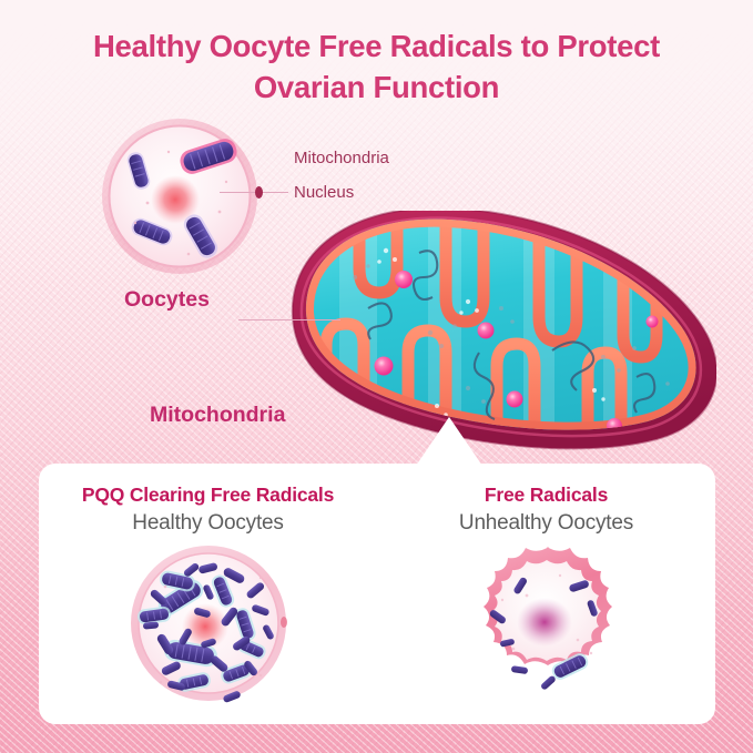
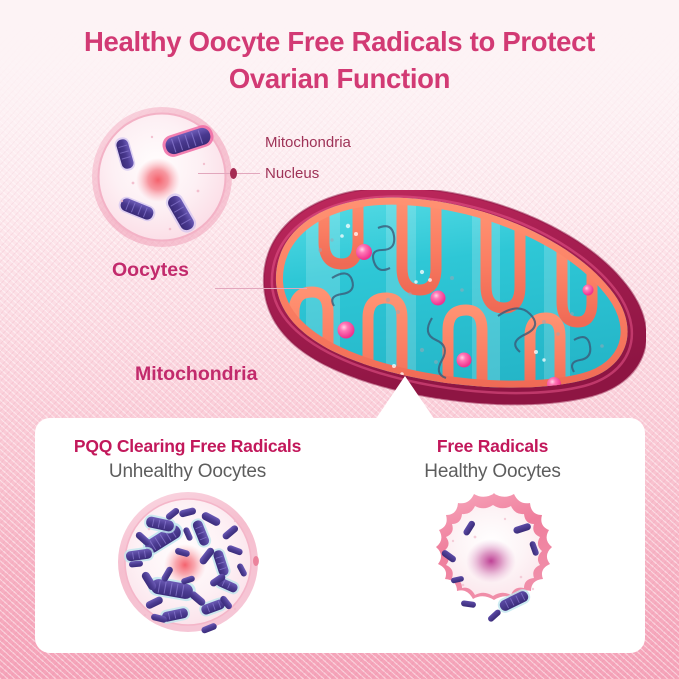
  Healthy Oocyte Free Radicals to Protect
  Ovarian Function
  Mitochondria
  Nucleus
  Oocytes
  Mitochondria
  PQQ Clearing Free Radicals
- Healthy Oocytes
+ Unhealthy Oocytes
  Free Radicals
- Unhealthy Oocytes
+ Healthy Oocytes
